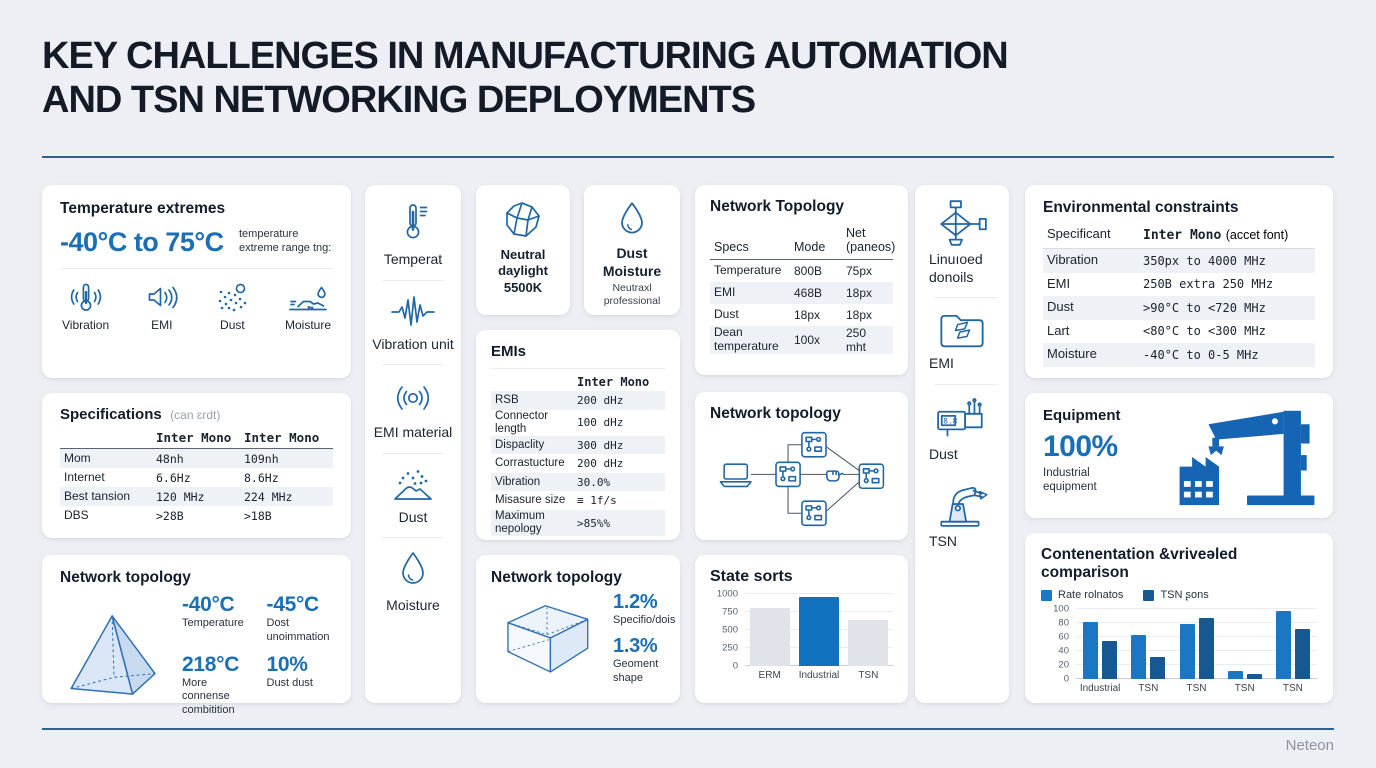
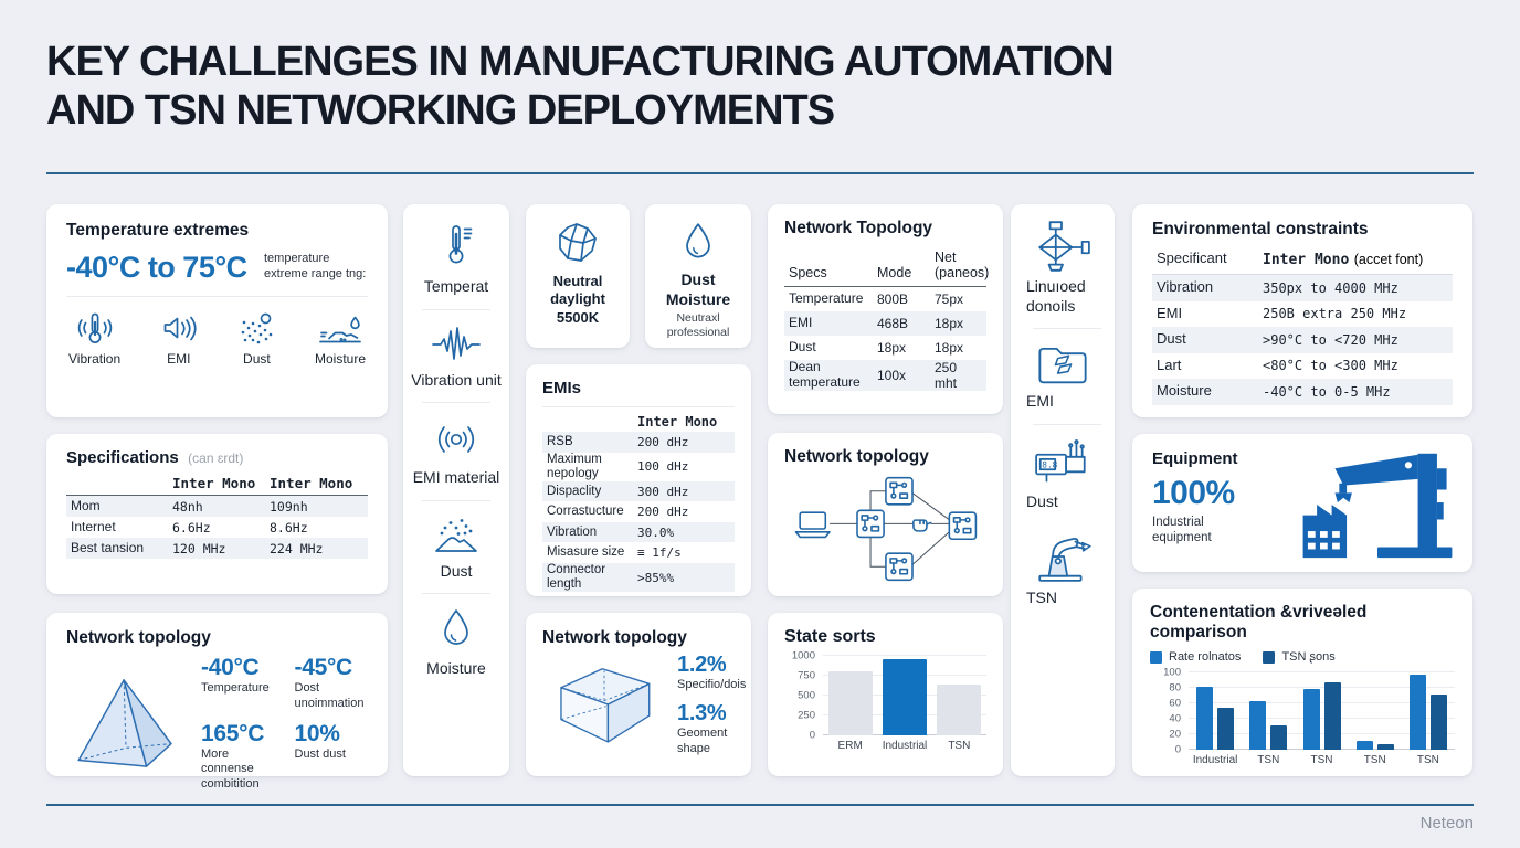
  KEY CHALLENGES IN MANUFACTURING AUTOMATION
  AND TSN NETWORKING DEPLOYMENTS
  Temperature extremes
  -40°C to 75°C
  temperature extreme range tng:
  Vibration
  EMI
  Dust
  Moisture
  Specifications (can ɛrdt)
  Inter Mono
  Inter Mono
  Mom
  48nh
  109nh
  Internet
  6.6Hz
  8.6Hz
  Best tansion
  120 MHz
  224 MHz
- DBS
- >28B
- >18B
  Network topology
  -40°C
  Temperature
  -45°C
  Dost unoimmation
- 218°C
+ 165°C
  More connense combitition
  10%
  Dust dust
  Temperat
  Vibration unit
  EMI material
  Dust
  Moisture
  Neutral daylight 5500K
  Dust Moisture
  Neutraxl professional
  EMIs
  Inter Mono
  RSB
  200 dHz
- Connector length
+ Maximum nepology
  100 dHz
  Dispaclity
  300 dHz
  Corrastucture
  200 dHz
  Vibration
  30.0%
  Misasure size
  ≡ 1f/s
- Maximum nepology
+ Connector length
  >85%%
  Network topology
  1.2%
  Specifio/dois
  1.3%
  Geoment shape
  Network Topology
  Specs
  Mode
  Net (paneos)
  Temperature
  800B
  75px
  EMI
  468B
  18px
  Dust
  18px
  18px
  Dean temperature
  100x
  250 mht
  Network topology
  State sorts
  0
  250
  500
  750
  1000
  ERM
  Industrial
  TSN
  Linuıoed donoils
  EMI
  8.8
  Dust
  TSN
  Environmental constraints
  Specificant
  Inter Mono (accet font)
  Vibration
  350px to 4000 MHz
  EMI
  250B extra 250 MHz
  Dust
  >90°C to <720 MHz
  Lart
  <80°C to <300 MHz
  Moisture
  -40°C to 0-5 MHz
  Equipment
  100%
  Industrial equipment
  Contenentation &vriveəled comparison
  Rate rolnatos
  TSN ʂons
  0
  20
  40
  60
  80
  100
  Industrial
  TSN
  TSN
  TSN
  TSN
  Neteon
